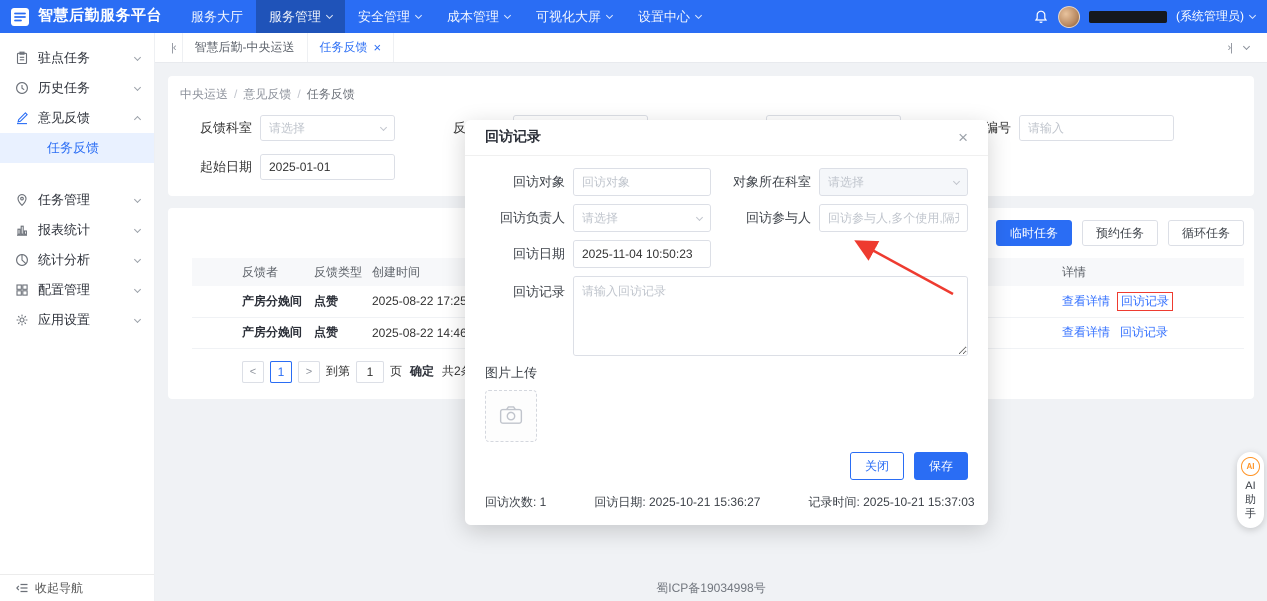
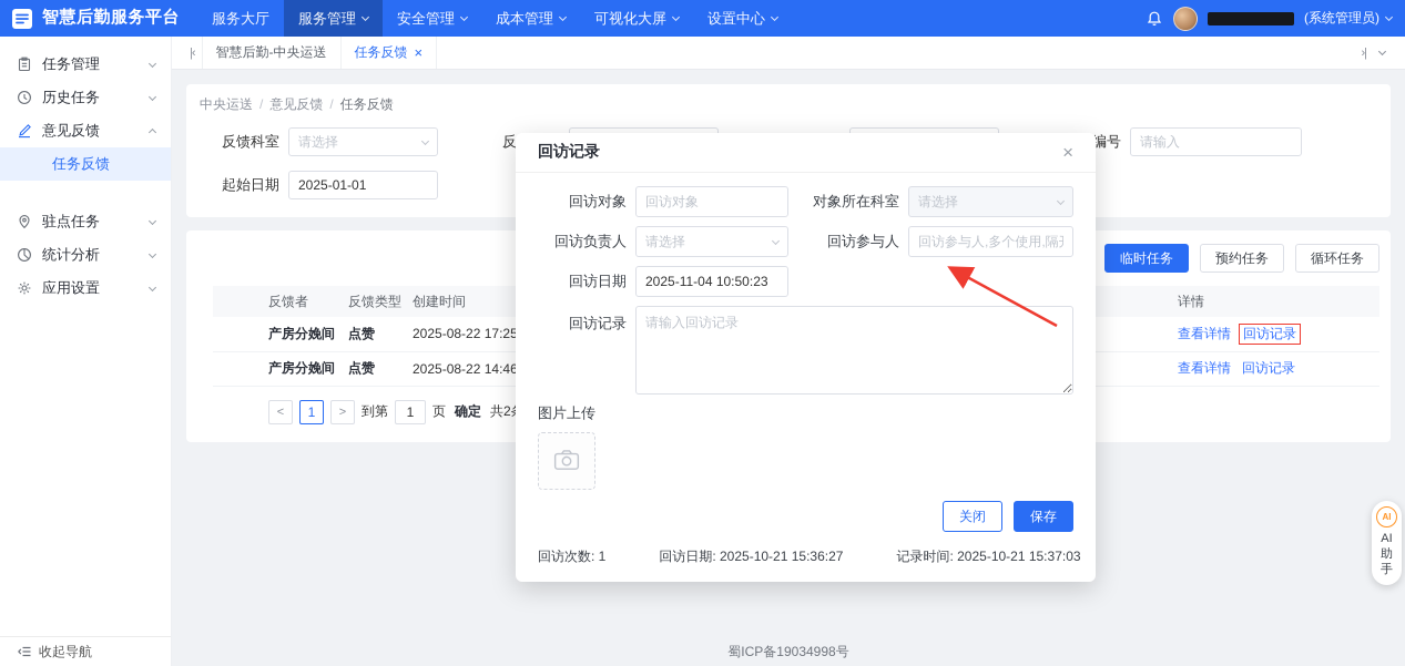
  智慧后勤服务平台
  服务大厅
  服务管理
  安全管理
  成本管理
  可视化大屏
  设置中心
  (系统管理员)
- 驻点任务
+ 任务管理
  历史任务
  意见反馈
  任务反馈
- 任务管理
+ 驻点任务
- 报表统计
  统计分析
- 配置管理
  应用设置
  收起导航
  智慧后勤-中央运送
  任务反馈
  中央运送 意见反馈 任务反馈
  反馈科室
  请选择
  请输入
  起始日期
  2025-01-01
  临时任务
  预约任务
  循环任务
  反馈者	反馈类型	创建时间		详情
  产房分娩间	点赞	2025-08-22 17:25		查看详情 回访记录
  产房分娩间	点赞	2025-08-22 14:46		查看详情 回访记录
  1
  到第
  1
  页
  确定
  蜀ICP备19034998号
  回访记录
  回访对象
  回访对象
  对象所在科室
  请选择
  回访负责人
  请选择
  回访参与人
  回访参与人,多个使用,隔
  回访日期
  2025-11-04 10:50:23
  回访记录
  请输入回访记录
  图片上传
  关闭
  保存
  回访次数: 1
  回访日期: 2025-10-21 15:36:27
  记录时间: 2025-10-21 15:37:03
  AI
  AI助手
